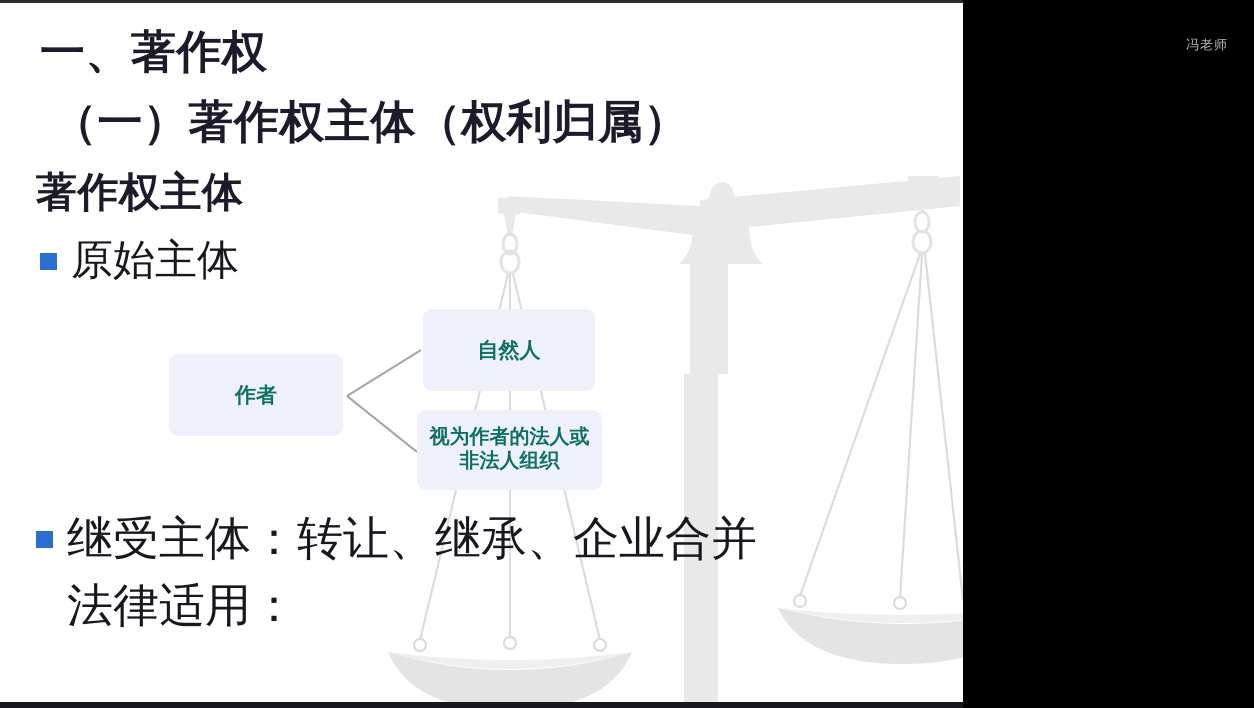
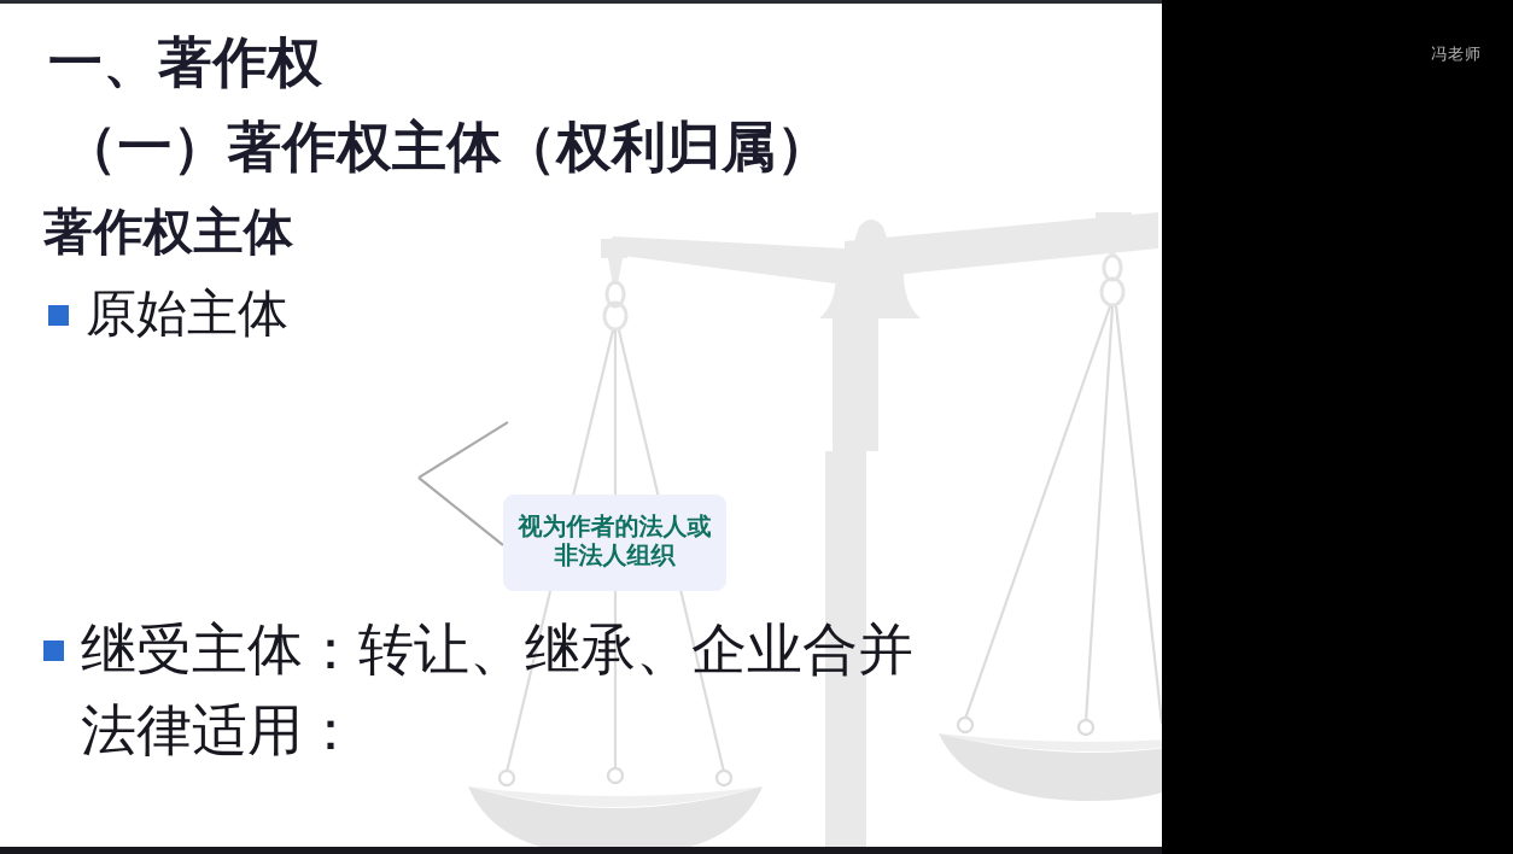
  一、著作权
  （一）著作权主体（权利归属）
  著作权主体
  原始主体
- 作者
- 自然人
  视为作者的法人或非法人组织
  继受主体：转让、继承、企业合并
  法律适用：
  冯老师
